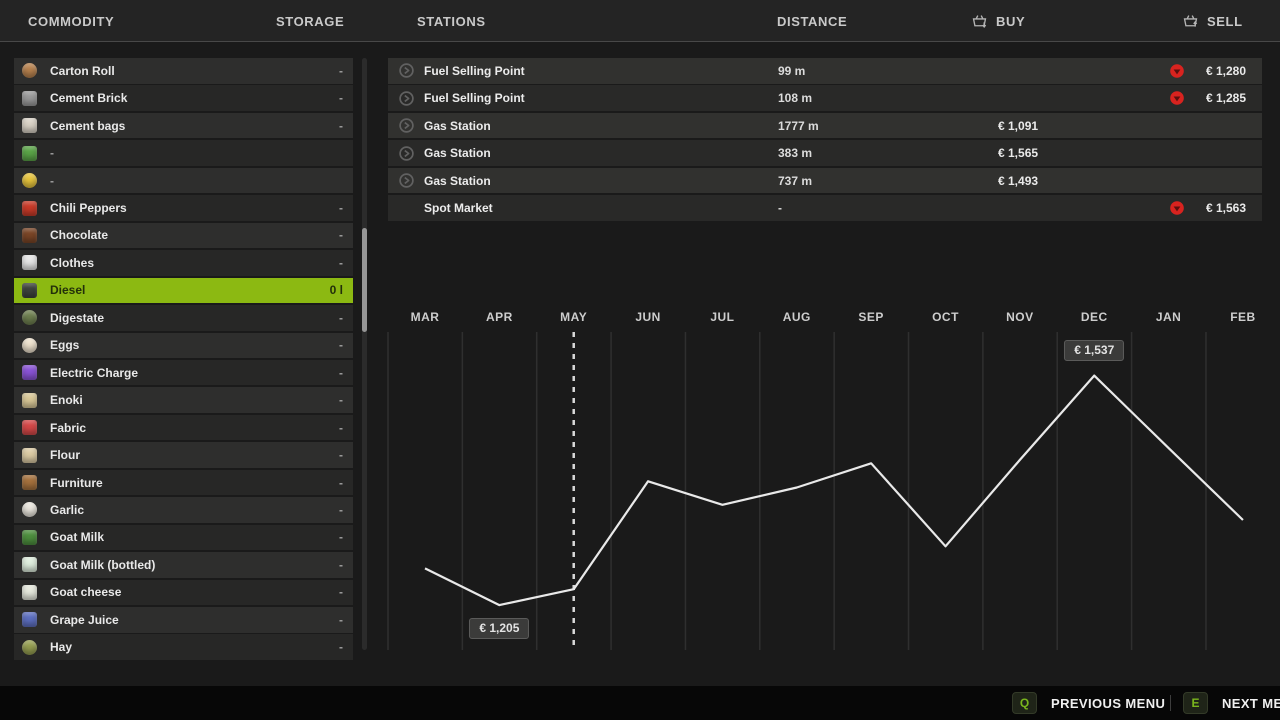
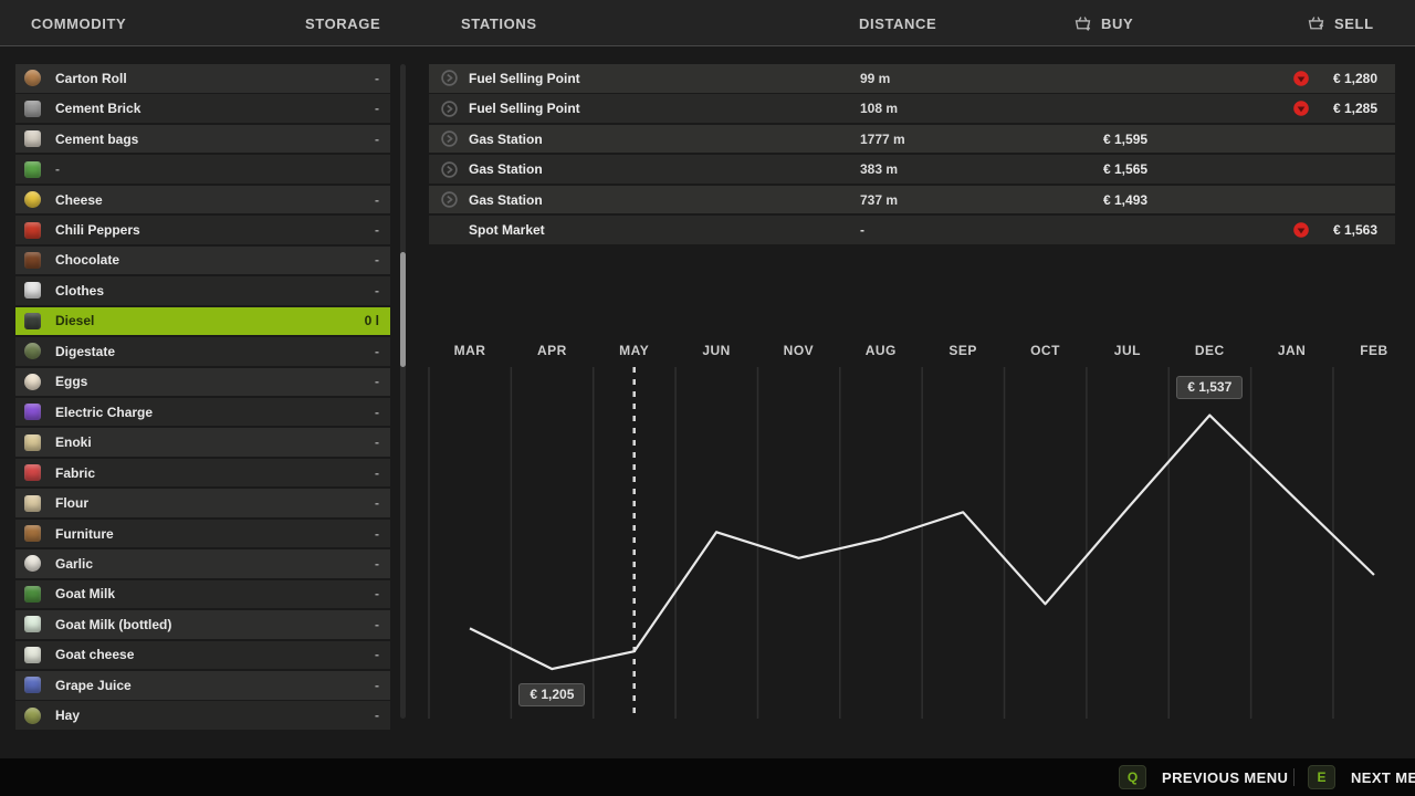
  COMMODITY
  STORAGE
  STATIONS
  DISTANCE
  BUY
  SELL
  Carton Roll
  -
  Cement Brick
  -
  Cement bags
  -
  -
+ Cheese
  -
  Chili Peppers
  -
  Chocolate
  -
  Clothes
  -
  Diesel
  0 l
  Digestate
  -
  Eggs
  -
  Electric Charge
  -
  Enoki
  -
  Fabric
  -
  Flour
  -
  Furniture
  -
  Garlic
  -
  Goat Milk
  -
  Goat Milk (bottled)
  -
  Goat cheese
  -
  Grape Juice
  -
  Hay
  -
  Fuel Selling Point
  99 m
  € 1,280
  Fuel Selling Point
  108 m
  € 1,285
  Gas Station
  1777 m
- € 1,091
+ € 1,595
  Gas Station
  383 m
  € 1,565
  Gas Station
  737 m
  € 1,493
  Spot Market
  -
  € 1,563
  MAR
  APR
  MAY
  JUN
- JUL
+ NOV
  AUG
  SEP
  OCT
- NOV
+ JUL
  DEC
  JAN
  FEB
  € 1,205
  € 1,537
  Q
  PREVIOUS MENU
  E
  NEXT ME
